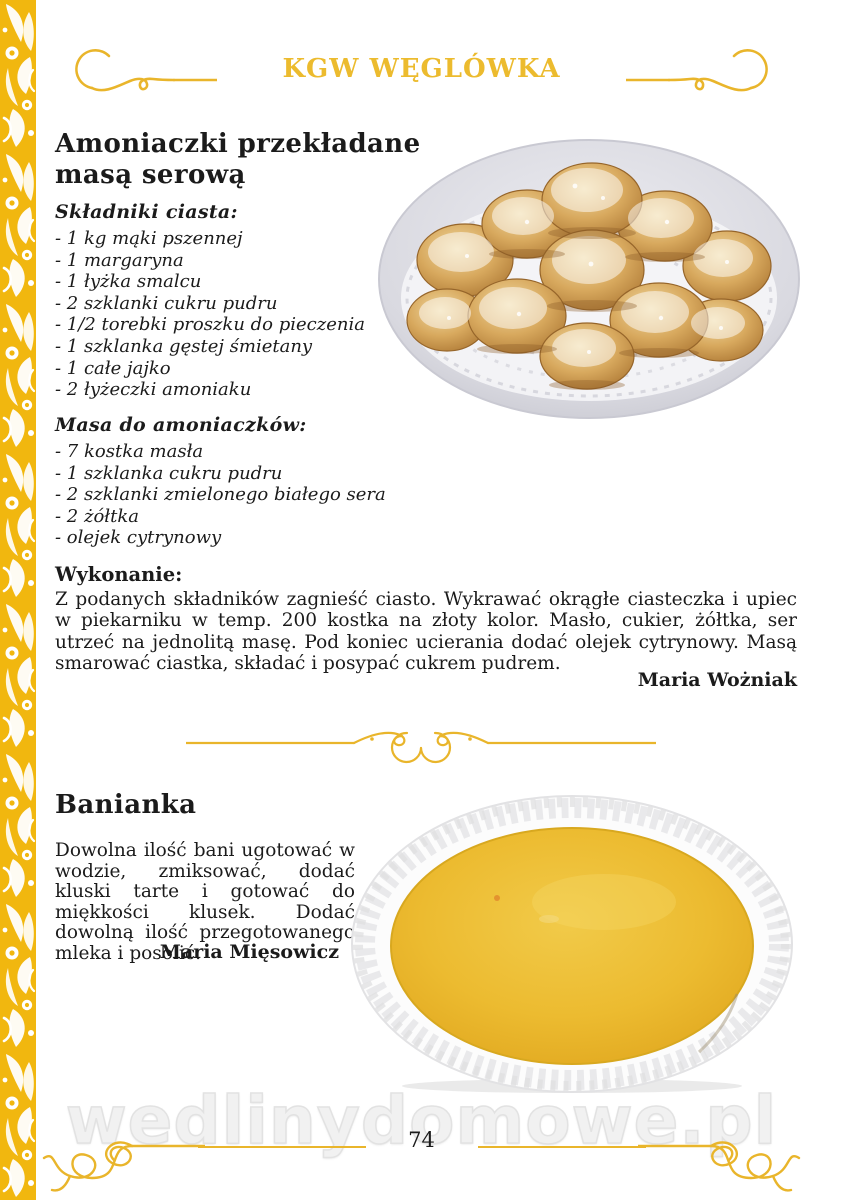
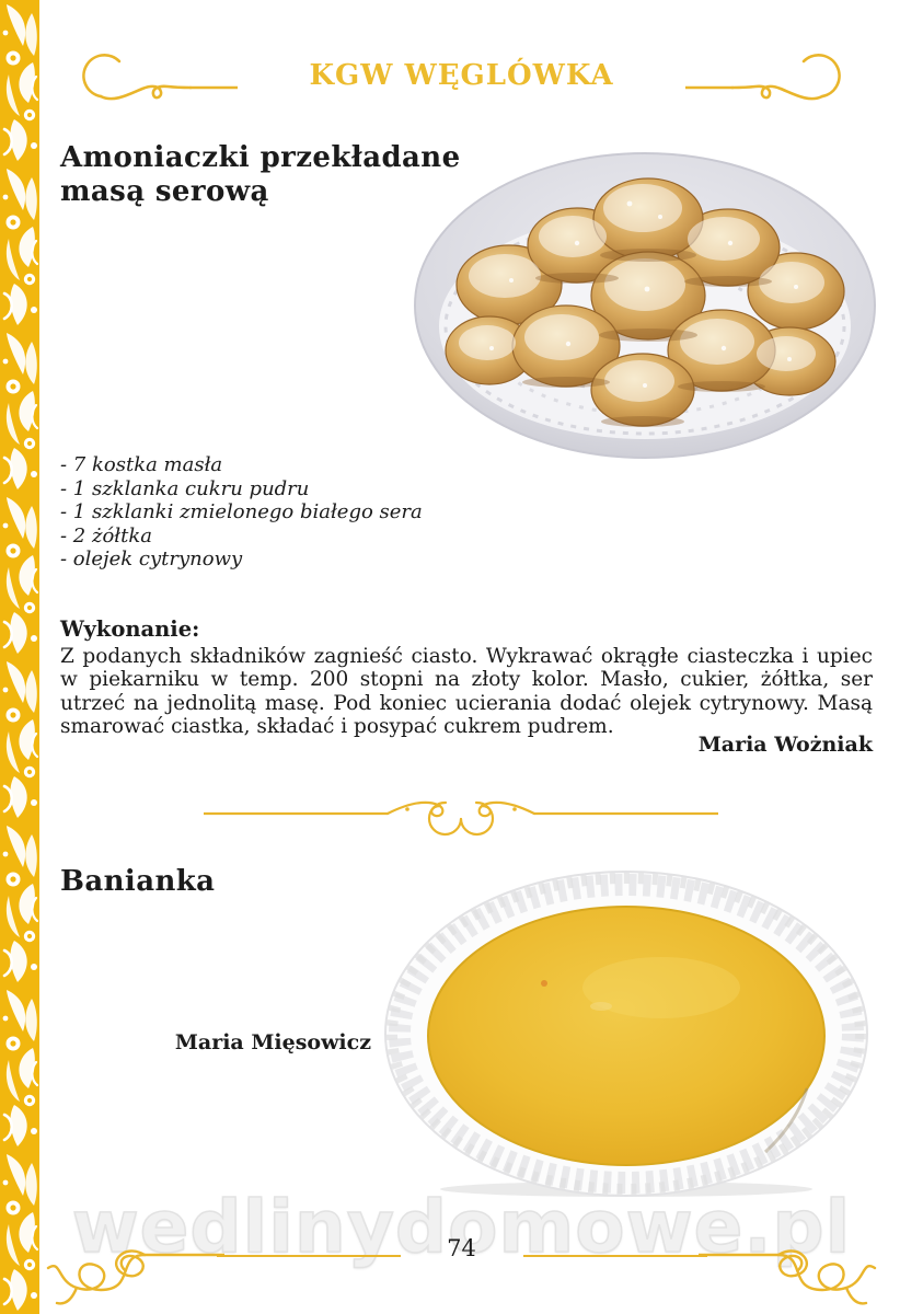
  KGW WĘGLÓWKA
  Amoniaczki przekładane
  masą serową
- Składniki ciasta:
- - 1 kg mąki pszennej
- - 1 margaryna
- - 1 łyżka smalcu
- - 2 szklanki cukru pudru
- - 1/2 torebki proszku do pieczenia
- - 1 szklanka gęstej śmietany
- - 1 całe jajko
- - 2 łyżeczki amoniaku
- Masa do amoniaczków:
  - 7 kostka masła
  - 1 szklanka cukru pudru
- - 2 szklanki zmielonego białego sera
+ - 1 szklanki zmielonego białego sera
  - 2 żółtka
  - olejek cytrynowy
  Wykonanie:
- Z podanych składników zagnieść ciasto. Wykrawać okrągłe ciasteczka i upiec w piekarniku w temp. 200 kostka na złoty kolor. Masło, cukier, żółtka, ser utrzeć na jednolitą masę. Pod koniec ucierania dodać olejek cytrynowy. Masą smarować ciastka, składać i posypać cukrem pudrem.
+ Z podanych składników zagnieść ciasto. Wykrawać okrągłe ciasteczka i upiec w piekarniku w temp. 200 stopni na złoty kolor. Masło, cukier, żółtka, ser utrzeć na jednolitą masę. Pod koniec ucierania dodać olejek cytrynowy. Masą smarować ciastka, składać i posypać cukrem pudrem.
  Maria Wożniak
  Banianka
- Dowolna ilość bani ugotować w wodzie, zmiksować, dodać kluski tarte i gotować do miękkości klusek. Dodać dowolną ilość przegotowanego mleka i posolić.
  Maria Mięsowicz
  wedlinydomowe.pl
  74
